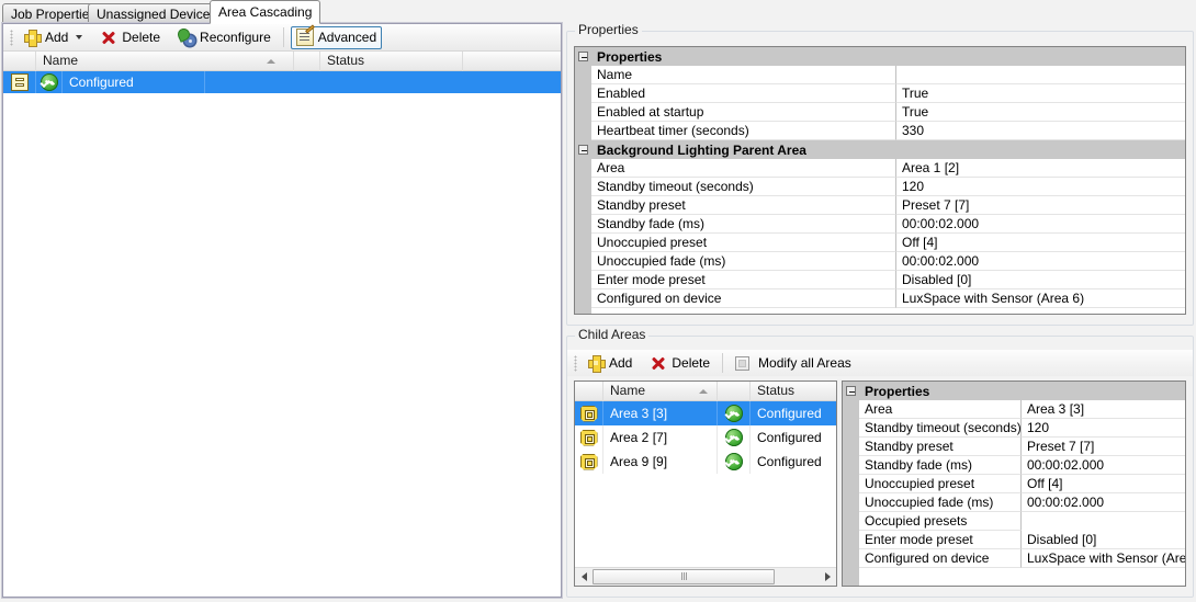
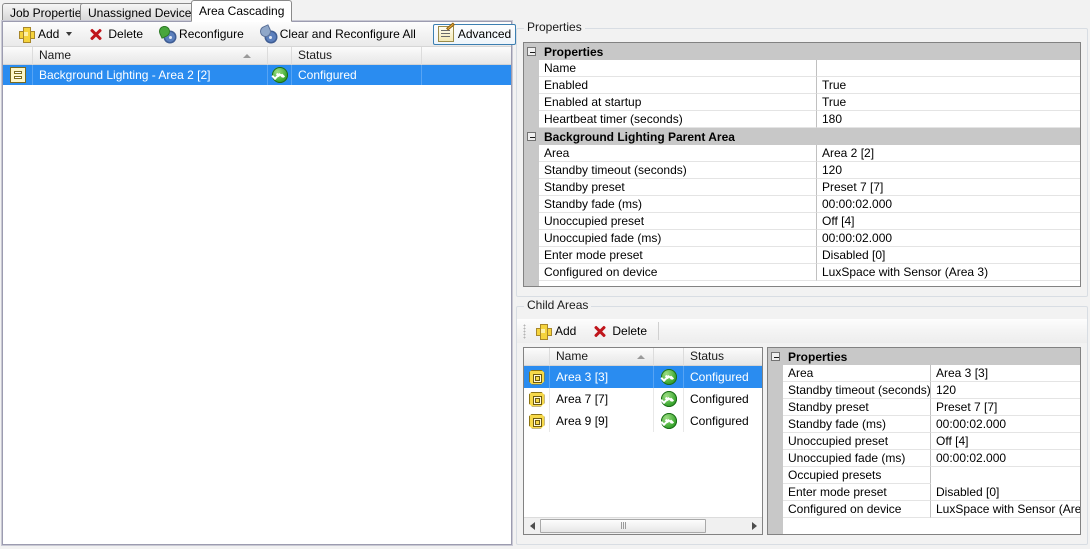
  Job Propertie
  Unassigned Device
  Area Cascading
  Add
  Delete
  Reconfigure
+ Clear and Reconfigure All
  Advanced
  Name
  Status
+ Background Lighting - Area 2 [2]
  Configured
  Properties
  Properties
  Name
  Enabled
  True
  Enabled at startup
  True
  Heartbeat timer (seconds)
- 330
+ 180
  Background Lighting Parent Area
  Area
- Area 1 [2]
+ Area 2 [2]
  Standby timeout (seconds)
  120
  Standby preset
  Preset 7 [7]
  Standby fade (ms)
  00:00:02.000
  Unoccupied preset
  Off [4]
  Unoccupied fade (ms)
  00:00:02.000
  Enter mode preset
  Disabled [0]
  Configured on device
- LuxSpace with Sensor (Area 6)
+ LuxSpace with Sensor (Area 3)
  Child Areas
  Add
  Delete
- Modify all Areas
  Name
  Status
  Area 3 [3]
  Configured
- Area 2 [7]
+ Area 7 [7]
  Configured
  Area 9 [9]
  Configured
  Properties
  Area
  Area 3 [3]
  Standby timeout (seconds)
  120
  Standby preset
  Preset 7 [7]
  Standby fade (ms)
  00:00:02.000
  Unoccupied preset
  Off [4]
  Unoccupied fade (ms)
  00:00:02.000
  Occupied presets
  Enter mode preset
  Disabled [0]
  Configured on device
  LuxSpace with Sensor (Are
